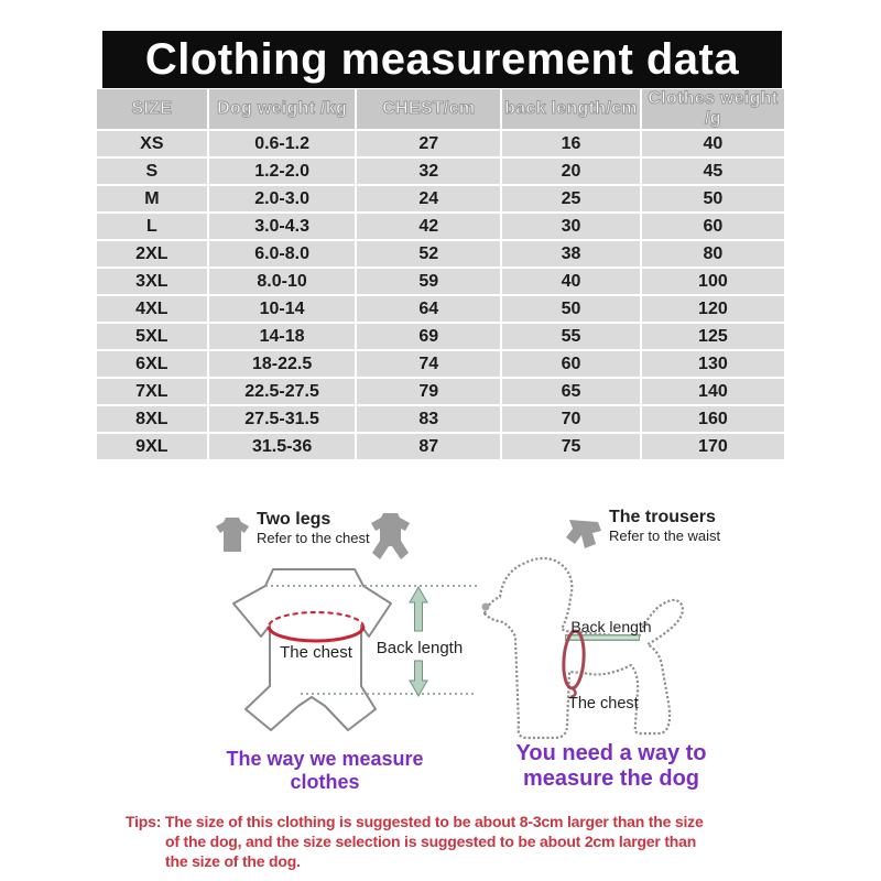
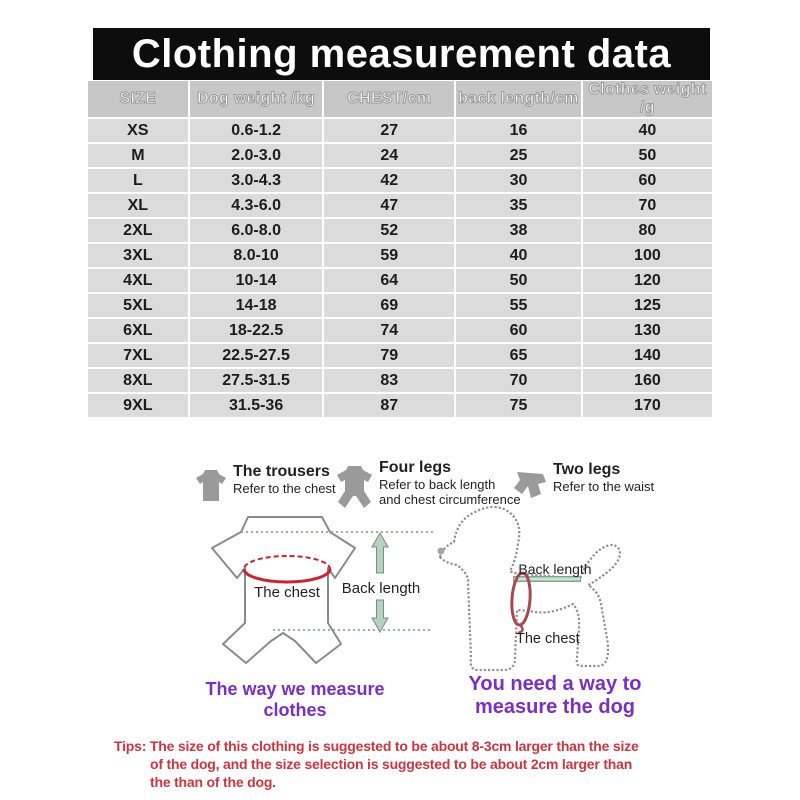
  Clothing measurement data
  SIZE	Dog weight /kg	CHEST/cm	back length/cm	Clothes weight /g
  XS	0.6-1.2	27	16	40
- S	1.2-2.0	32	20	45
  M	2.0-3.0	24	25	50
  L	3.0-4.3	42	30	60
+ XL	4.3-6.0	47	35	70
  2XL	6.0-8.0	52	38	80
  3XL	8.0-10	59	40	100
  4XL	10-14	64	50	120
  5XL	14-18	69	55	125
  6XL	18-22.5	74	60	130
  7XL	22.5-27.5	79	65	140
  8XL	27.5-31.5	83	70	160
  9XL	31.5-36	87	75	170
- Two legs
+ The trousers
  Refer to the chest
+ Four legs
+ Refer to back length
+ and chest circumference
- The trousers
+ Two legs
  Refer to the waist
  The chest
  Back length
  Back length
  The chest
  The way we measure clothes
  You need a way to
  measure the dog
  Tips: The size of this clothing is suggested to be about 8-3cm larger than the size
  of the dog, and the size selection is suggested to be about 2cm larger than
- the size of the dog.
+ the than of the dog.
